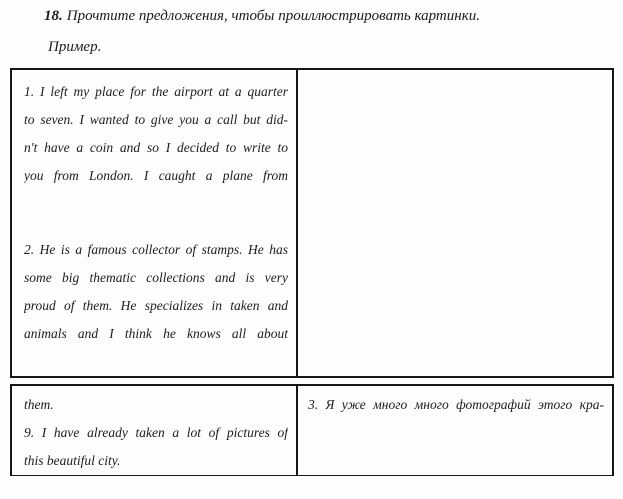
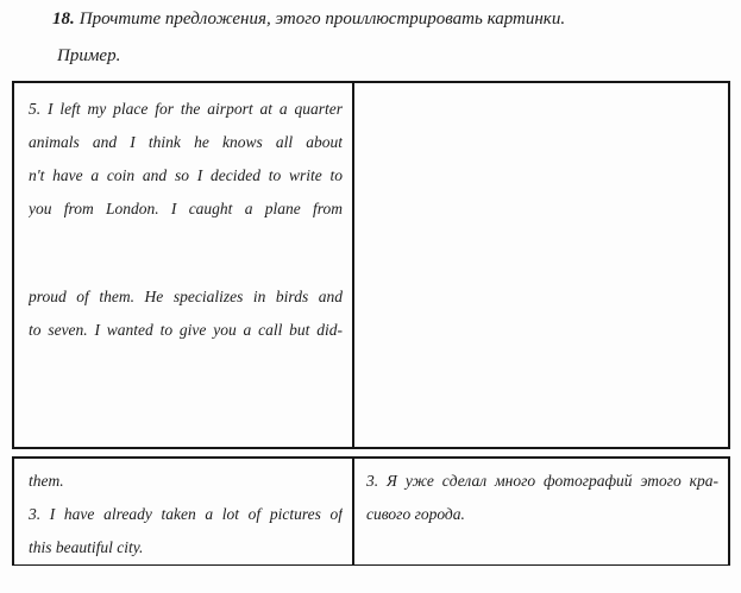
- 18. Прочтите предложения, чтобы проиллюстрировать картинки.
+ 18. Прочтите предложения, этого проиллюстрировать картинки.
  Пример.
- 1. I left my place for the airport at a quarter
+ 5. I left my place for the airport at a quarter
- to seven. I wanted to give you a call but did-
+ animals and I think he knows all about
  n't have a coin and so I decided to write to
  you from London. I caught a plane from
- 2. He is a famous collector of stamps. He has
- some big thematic collections and is very
- proud of them. He specializes in taken and
+ proud of them. He specializes in birds and
- animals and I think he knows all about
+ to seven. I wanted to give you a call but did-
  them.
- 9. I have already taken a lot of pictures of
+ 3. I have already taken a lot of pictures of
  this beautiful city.
- 3. Я уже много много фотографий этого кра-
+ 3. Я уже сделал много фотографий этого кра-
+ сивого города.
